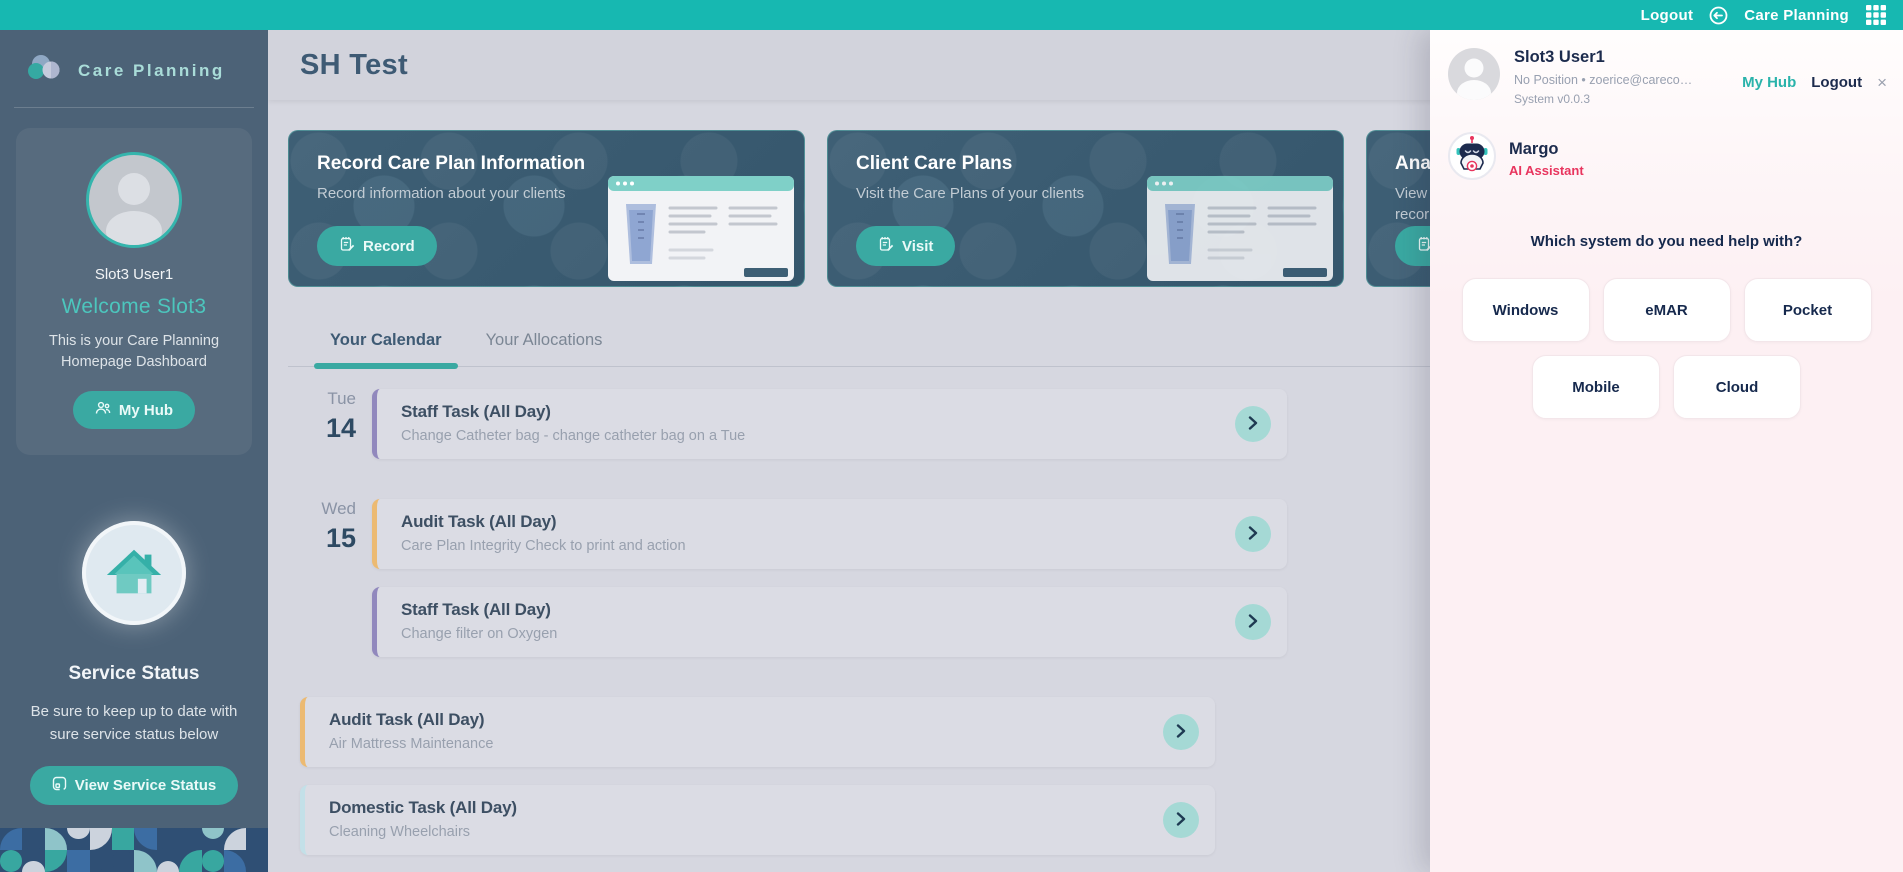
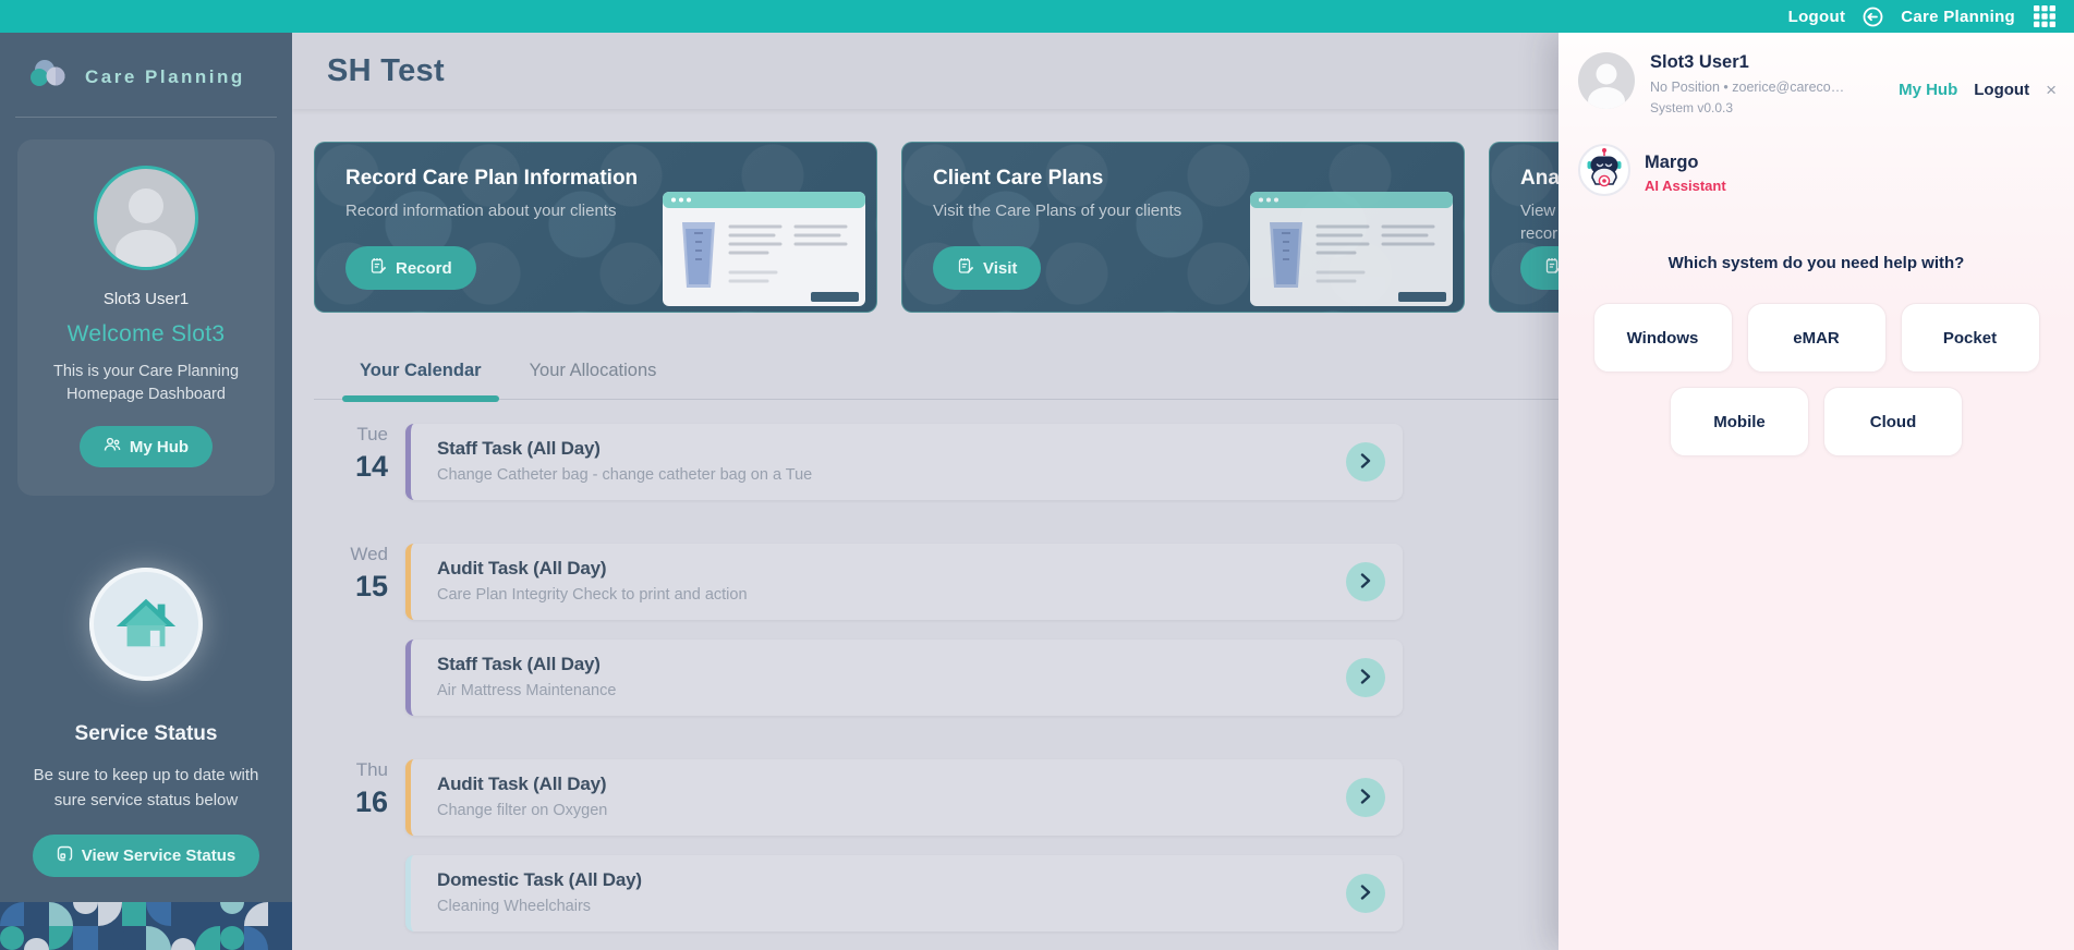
  Logout
  Care Planning
  Care Planning
  Slot3 User1
  Welcome Slot3
  This is your Care Planning Homepage Dashboard
  My Hub
  Service Status
  Be sure to keep up to date with sure service status below
  View Service Status
  SH Test
  Record Care Plan Information
  Record information about your clients
  Record
  Client Care Plans
  Visit the Care Plans of your clients
  Visit
  Ana
  View
  recor
  Your Calendar
  Your Allocations
  Tue
  14
  Staff Task (All Day)
  Change Catheter bag - change catheter bag on a Tue
  Wed
  15
  Audit Task (All Day)
  Care Plan Integrity Check to print and action
  Staff Task (All Day)
- Change filter on Oxygen
+ Air Mattress Maintenance
+ Thu
+ 16
  Audit Task (All Day)
- Air Mattress Maintenance
+ Change filter on Oxygen
  Domestic Task (All Day)
  Cleaning Wheelchairs
  Slot3 User1
  No Position • zoerice@carecontr
  System v0.0.3
  My Hub
  Logout
  ×
  Margo
  AI Assistant
  Which system do you need help with?
  Windows
  eMAR
  Pocket
  Mobile
  Cloud
